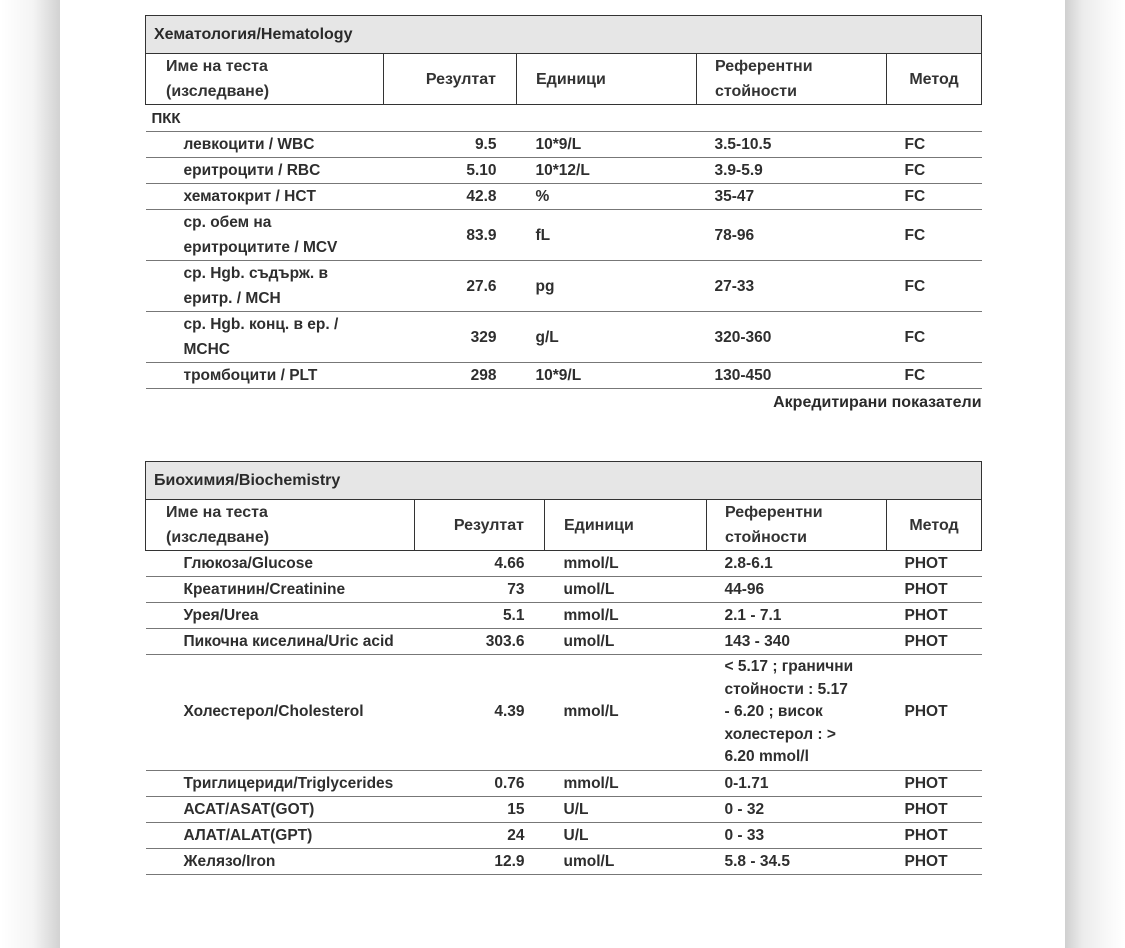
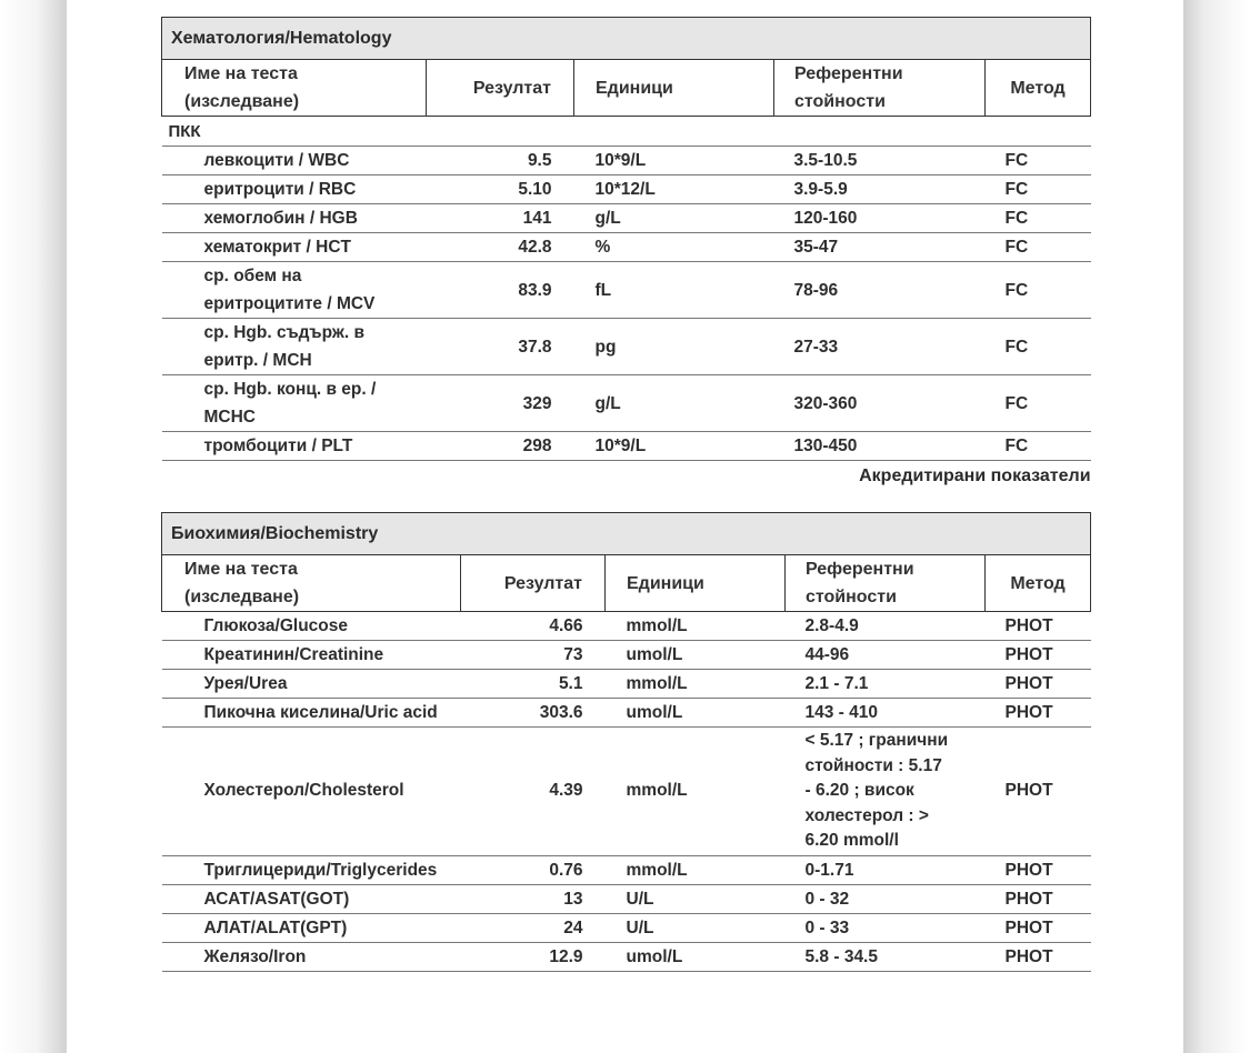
  Хематология/Hematology
  Име на теста (изследване)	Резултат	Единици	Референтни стойности	Метод
  ПКК
  левкоцити / WBC	9.5	10*9/L	3.5-10.5	FC
  еритроцити / RBC	5.10	10*12/L	3.9-5.9	FC
+ хемоглобин / HGB	141	g/L	120-160	FC
  хематокрит / HCT	42.8	%	35-47	FC
  ср. обем на еритроцитите / MCV	83.9	fL	78-96	FC
- ср. Hgb. съдърж. в еритр. / MCH	27.6	pg	27-33	FC
+ ср. Hgb. съдърж. в еритр. / MCH	37.8	pg	27-33	FC
  ср. Hgb. конц. в ер. / MCHC	329	g/L	320-360	FC
  тромбоцити / PLT	298	10*9/L	130-450	FC
  Акредитирани показатели
  Биохимия/Biochemistry
  Име на теста (изследване)	Резултат	Единици	Референтни стойности	Метод
- Глюкоза/Glucose	4.66	mmol/L	2.8-6.1	PHOT
+ Глюкоза/Glucose	4.66	mmol/L	2.8-4.9	PHOT
  Креатинин/Creatinine	73	umol/L	44-96	PHOT
  Урея/Urea	5.1	mmol/L	2.1 - 7.1	PHOT
- Пикочна киселина/Uric acid	303.6	umol/L	143 - 340	PHOT
+ Пикочна киселина/Uric acid	303.6	umol/L	143 - 410	PHOT
  Холестерол/Cholesterol	4.39	mmol/L	< 5.17 ; гранични стойности : 5.17 - 6.20 ; висок холестерол : > 6.20 mmol/l	PHOT
  Триглицериди/Triglycerides	0.76	mmol/L	0-1.71	PHOT
- АСАТ/ASAT(GOT)	15	U/L	0 - 32	PHOT
+ АСАТ/ASAT(GOT)	13	U/L	0 - 32	PHOT
  АЛАТ/ALAT(GPT)	24	U/L	0 - 33	PHOT
  Желязо/Iron	12.9	umol/L	5.8 - 34.5	PHOT
